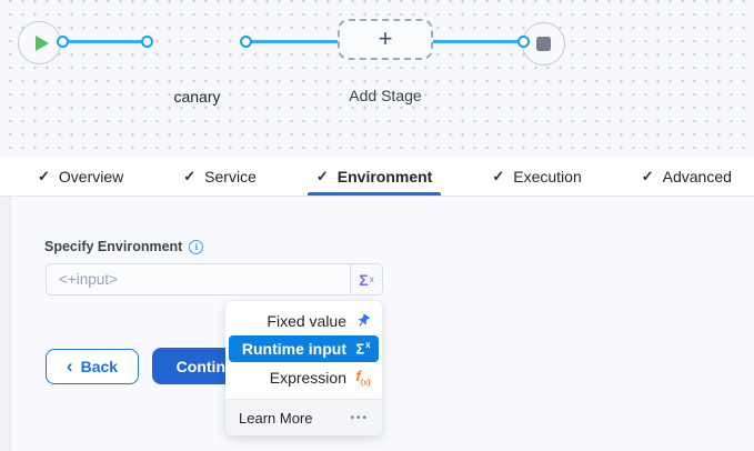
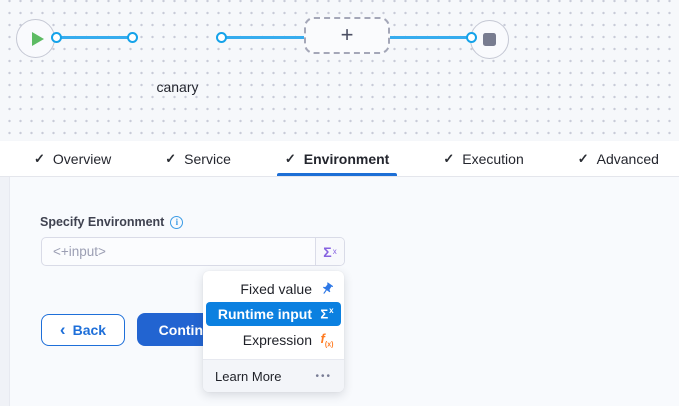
  canary
  +
- Add Stage
  ✓
  Overview
  ✓
  Service
  ✓
  Environment
  ✓
  Execution
  ✓
  Advanced
  Specify Environment
  <+input>
  Σ
  x
  Fixed value
  Runtime input
  Σx
  Expression
  Learn More
  •••
  ‹
  Back
  Contin
